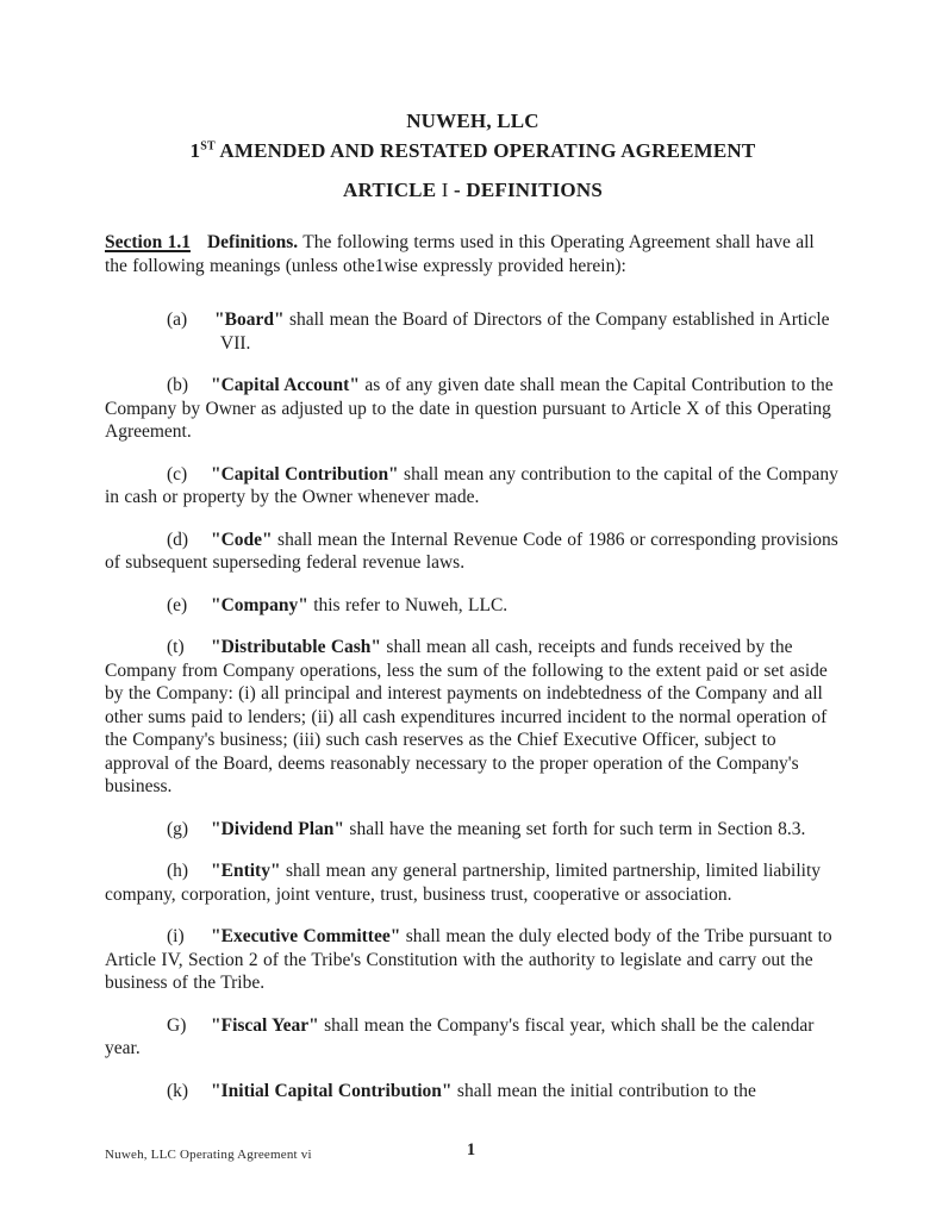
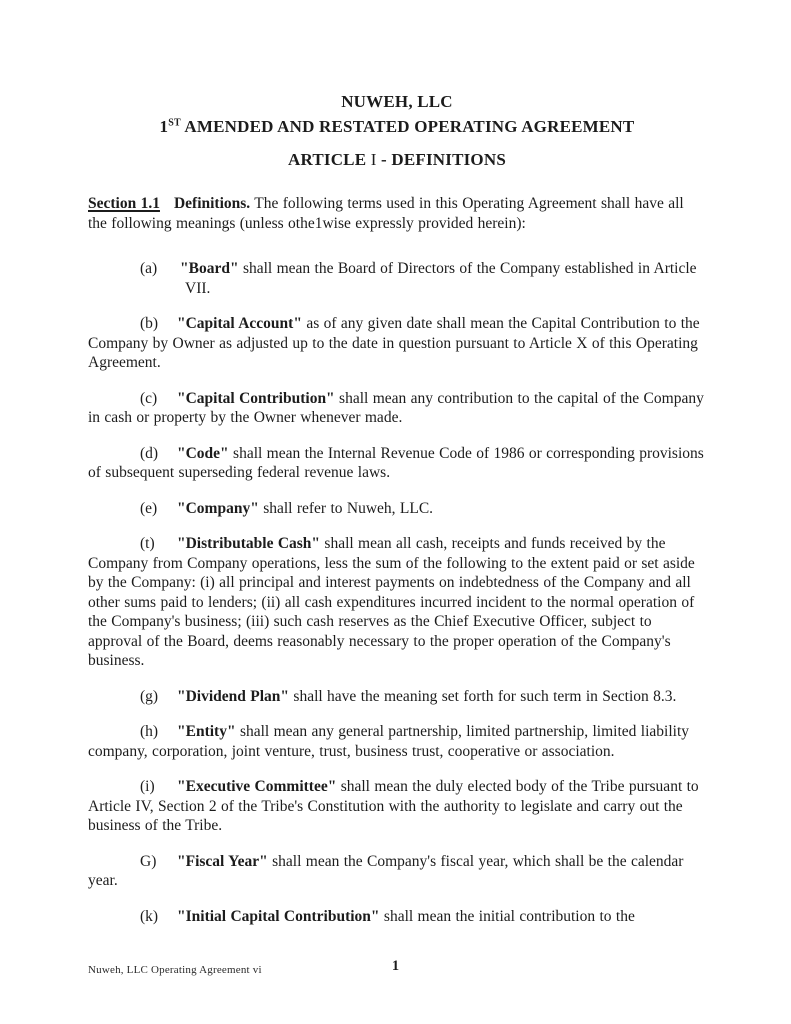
  NUWEH, LLC
  1ST AMENDED AND RESTATED OPERATING AGREEMENT
  ARTICLE I - DEFINITIONS
  Section 1.1 Definitions. The following terms used in this Operating Agreement shall have all the following meanings (unless othe1wise expressly provided herein):
  (a) "Board" shall mean the Board of Directors of the Company established in Article VII.
  (b) "Capital Account" as of any given date shall mean the Capital Contribution to the Company by Owner as adjusted up to the date in question pursuant to Article X of this Operating Agreement.
  (c) "Capital Contribution" shall mean any contribution to the capital of the Company in cash or property by the Owner whenever made.
  (d) "Code" shall mean the Internal Revenue Code of 1986 or corresponding provisions of subsequent superseding federal revenue laws.
- (e) "Company" this refer to Nuweh, LLC.
+ (e) "Company" shall refer to Nuweh, LLC.
  (t) "Distributable Cash" shall mean all cash, receipts and funds received by the Company from Company operations, less the sum of the following to the extent paid or set aside by the Company: (i) all principal and interest payments on indebtedness of the Company and all other sums paid to lenders; (ii) all cash expenditures incurred incident to the normal operation of the Company's business; (iii) such cash reserves as the Chief Executive Officer, subject to approval of the Board, deems reasonably necessary to the proper operation of the Company's business.
  (g) "Dividend Plan" shall have the meaning set forth for such term in Section 8.3.
  (h) "Entity" shall mean any general partnership, limited partnership, limited liability company, corporation, joint venture, trust, business trust, cooperative or association.
  (i) "Executive Committee" shall mean the duly elected body of the Tribe pursuant to Article IV, Section 2 of the Tribe's Constitution with the authority to legislate and carry out the business of the Tribe.
  G) "Fiscal Year" shall mean the Company's fiscal year, which shall be the calendar year.
  (k) "Initial Capital Contribution" shall mean the initial contribution to the
  1
  Nuweh, LLC Operating Agreement vi
